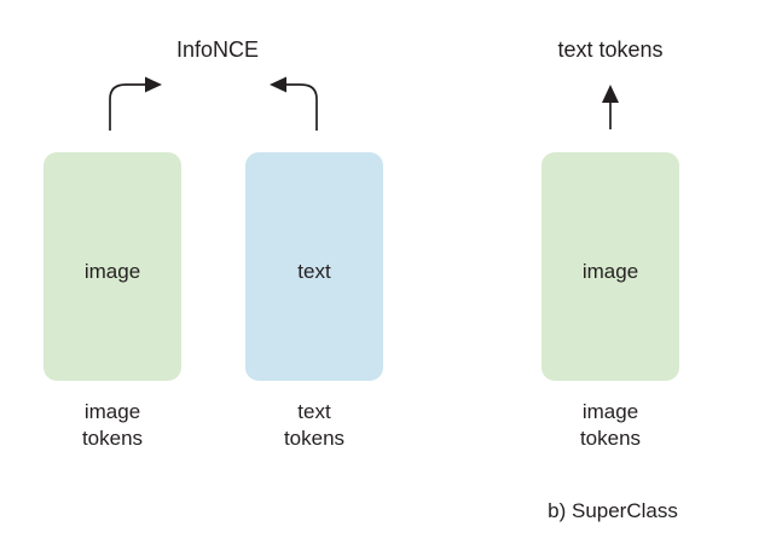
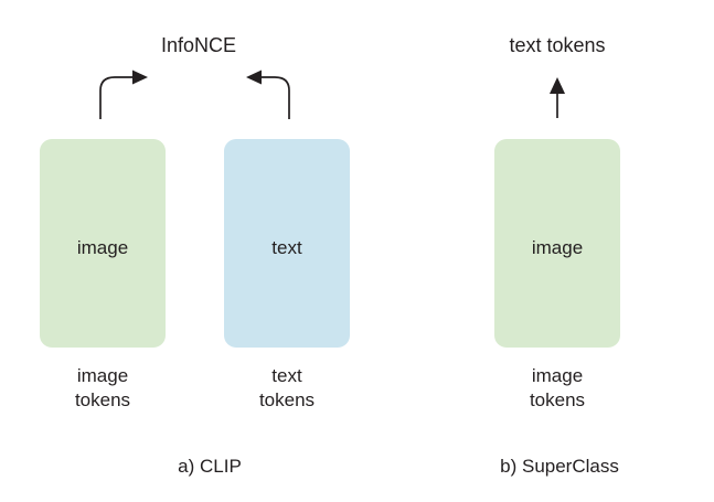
  InfoNCE
  image
  text
  image
  tokens
  text
  tokens
+ a) CLIP
  text tokens
  image
  image
  tokens
  b) SuperClass
